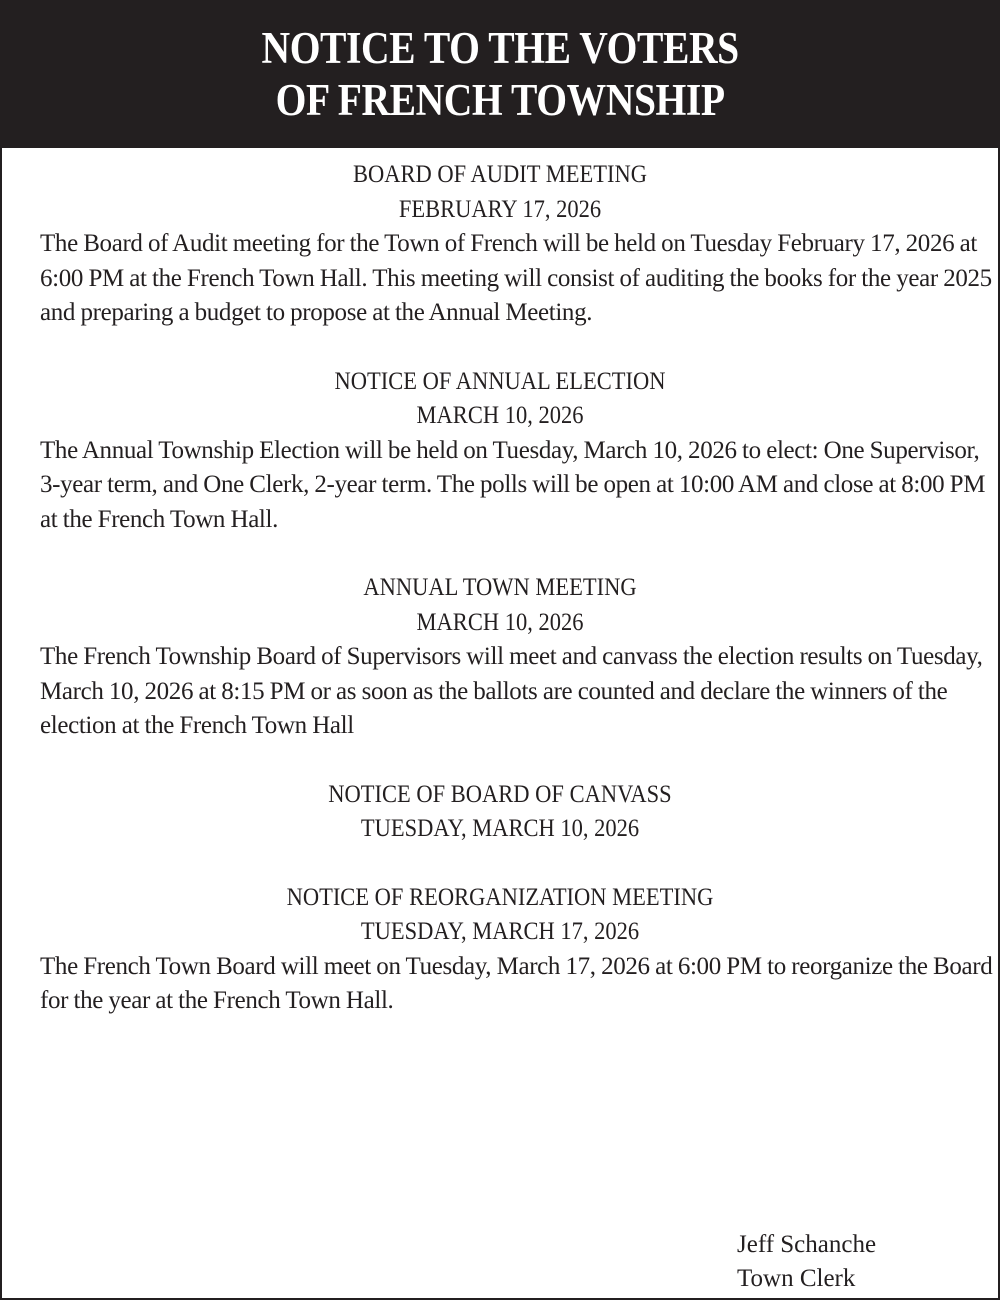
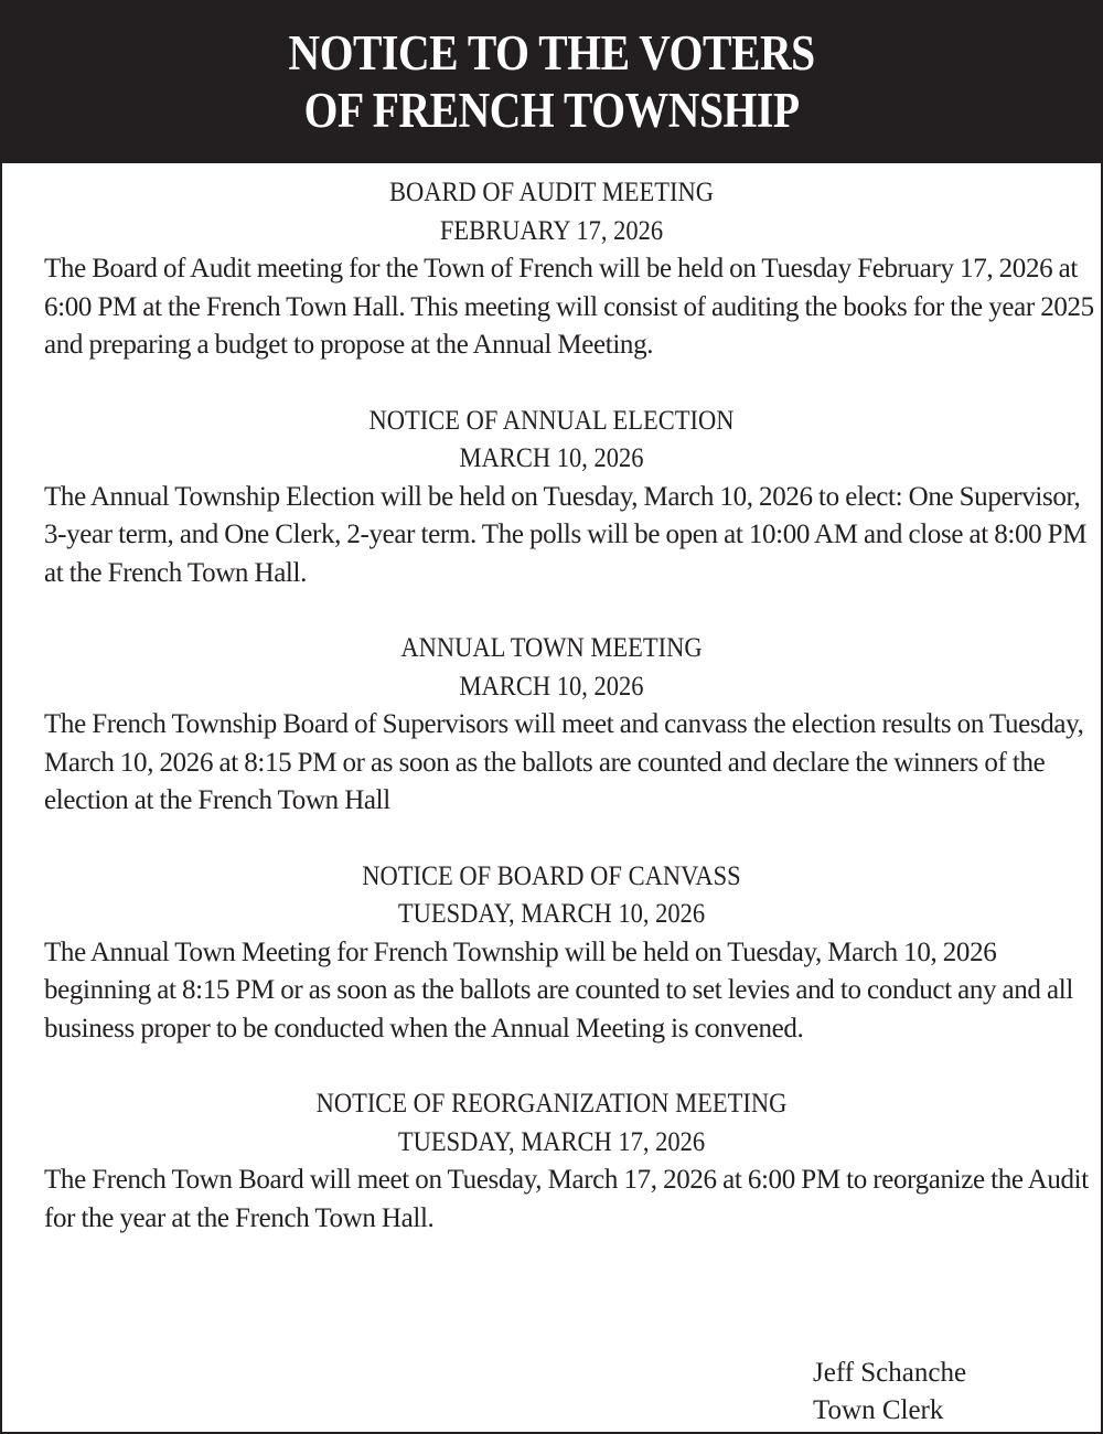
  NOTICE TO THE VOTERS
  OF FRENCH TOWNSHIP
  BOARD OF AUDIT MEETING
  FEBRUARY 17, 2026
  The Board of Audit meeting for the Town of French will be held on Tuesday February 17, 2026 at 6:00 PM at the French Town Hall. This meeting will consist of auditing the books for the year 2025 and preparing a budget to propose at the Annual Meeting.
  NOTICE OF ANNUAL ELECTION
  MARCH 10, 2026
  The Annual Township Election will be held on Tuesday, March 10, 2026 to elect: One Supervisor, 3-year term, and One Clerk, 2-year term. The polls will be open at 10:00 AM and close at 8:00 PM at the French Town Hall.
  ANNUAL TOWN MEETING
  MARCH 10, 2026
  The French Township Board of Supervisors will meet and canvass the election results on Tuesday, March 10, 2026 at 8:15 PM or as soon as the ballots are counted and declare the winners of the election at the French Town Hall
  NOTICE OF BOARD OF CANVASS
  TUESDAY, MARCH 10, 2026
+ The Annual Town Meeting for French Township will be held on Tuesday, March 10, 2026 beginning at 8:15 PM or as soon as the ballots are counted to set levies and to conduct any and all business proper to be conducted when the Annual Meeting is convened.
  NOTICE OF REORGANIZATION MEETING
  TUESDAY, MARCH 17, 2026
- The French Town Board will meet on Tuesday, March 17, 2026 at 6:00 PM to reorganize the Board for the year at the French Town Hall.
+ The French Town Board will meet on Tuesday, March 17, 2026 at 6:00 PM to reorganize the Audit for the year at the French Town Hall.
  Jeff Schanche
  Town Clerk
